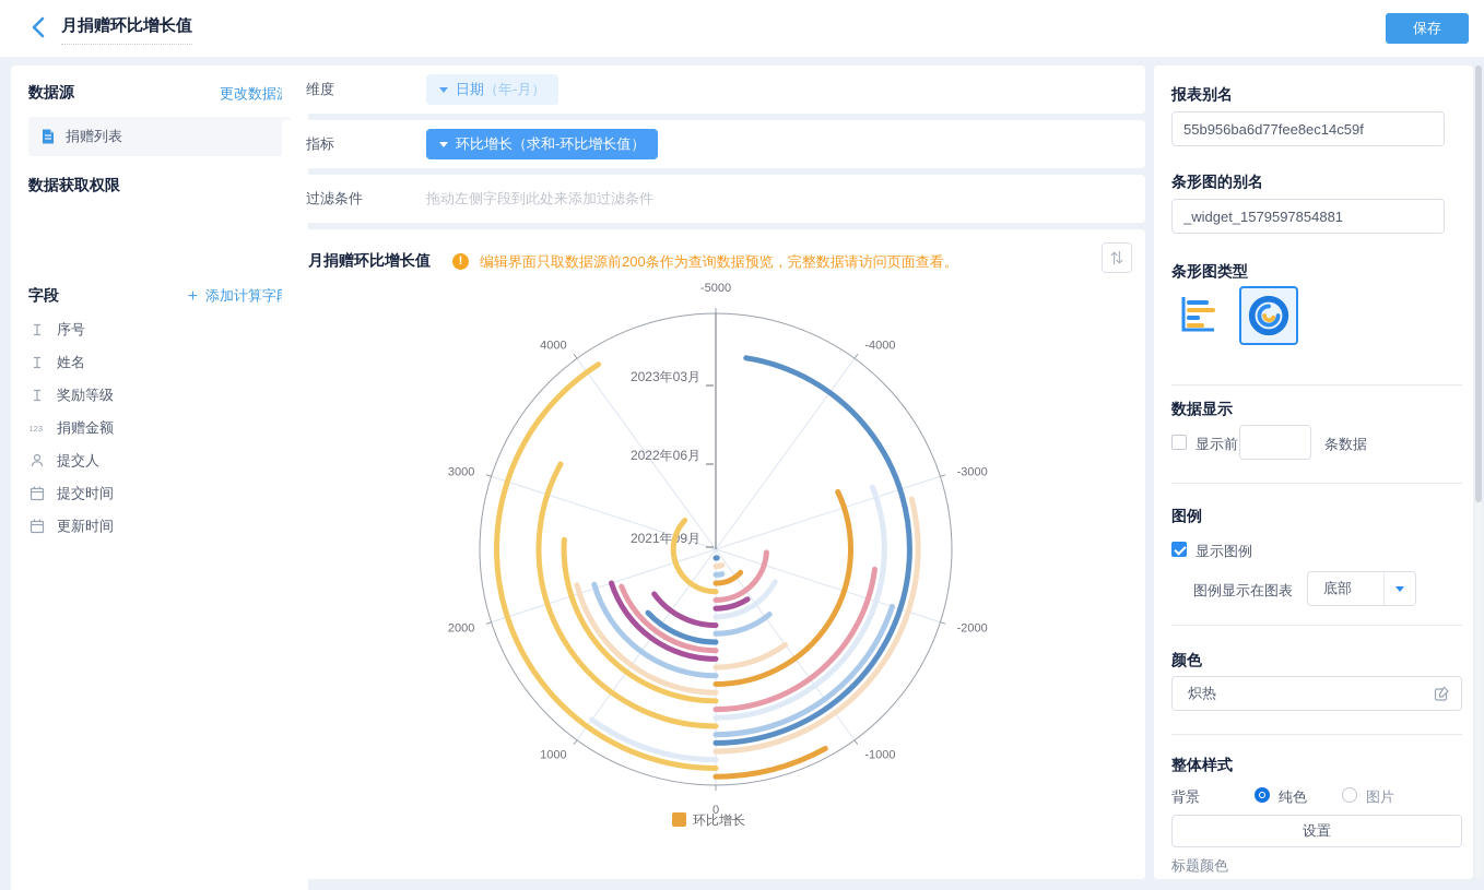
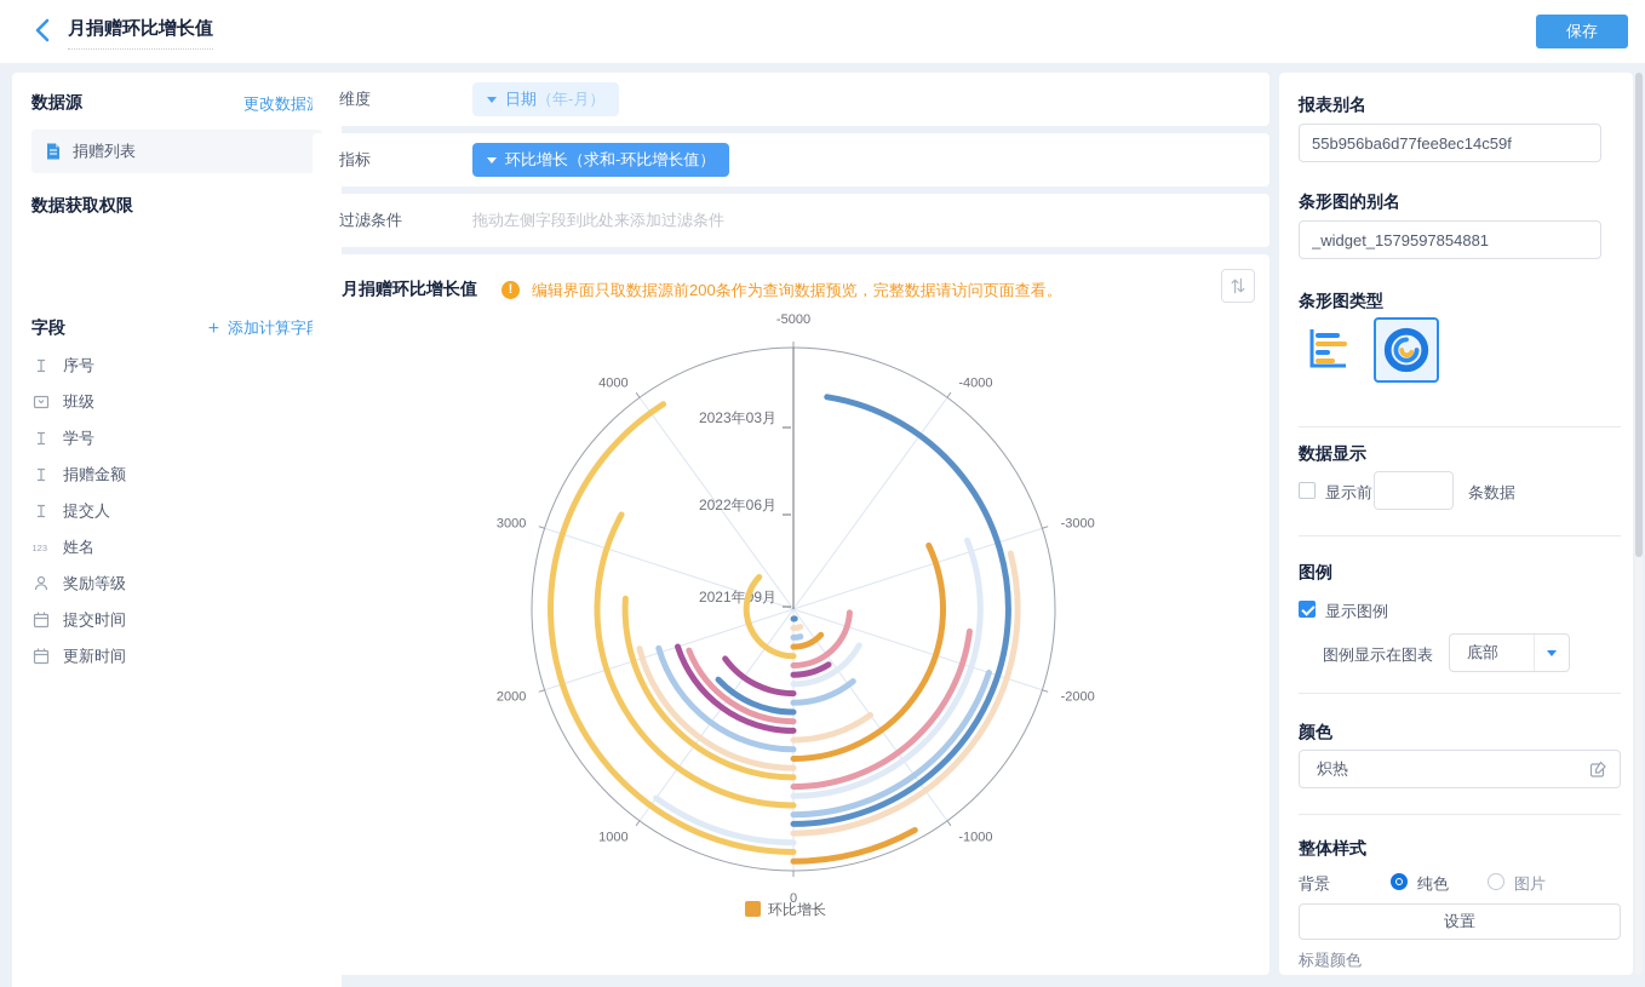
  月捐赠环比增长值
  保存
  数据源
  更改数据
  捐赠列表
  数据获取权限
  字段
  ＋ 添加计算字
  序号
+ 班级
+ 学号
- 姓名
+ 捐赠金额
- 奖励等级
+ 提交人
  123
- 捐赠金额
+ 姓名
- 提交人
+ 奖励等级
  提交时间
  更新时间
  维度
  日期（年-月）
  指标
  环比增长（求和-环比增长值）
  过滤条件
  拖动左侧字段到此处来添加过滤条件
  -5000
  -4000
  -3000
  -2000
  -1000
  0
  1000
  2000
  3000
  4000
  2021年9月
  2022年06月
  2023年03月
  环比增长
  月捐赠环比增长值
  !
  编辑界面只取数据源前200条作为查询数据预览，完整数据请访问页面查看。
  报表别名
  55b956ba6d77fee8ec14c59f
  条形图的别名
  _widget_1579597854881
  条形图类型
  数据显示
  显示前
  条数据
  图例
  显示图例
  图例显示在图表
  底部
  颜色
  炽热
  整体样式
  背景
  纯色
  图片
  设置
  标题颜色
